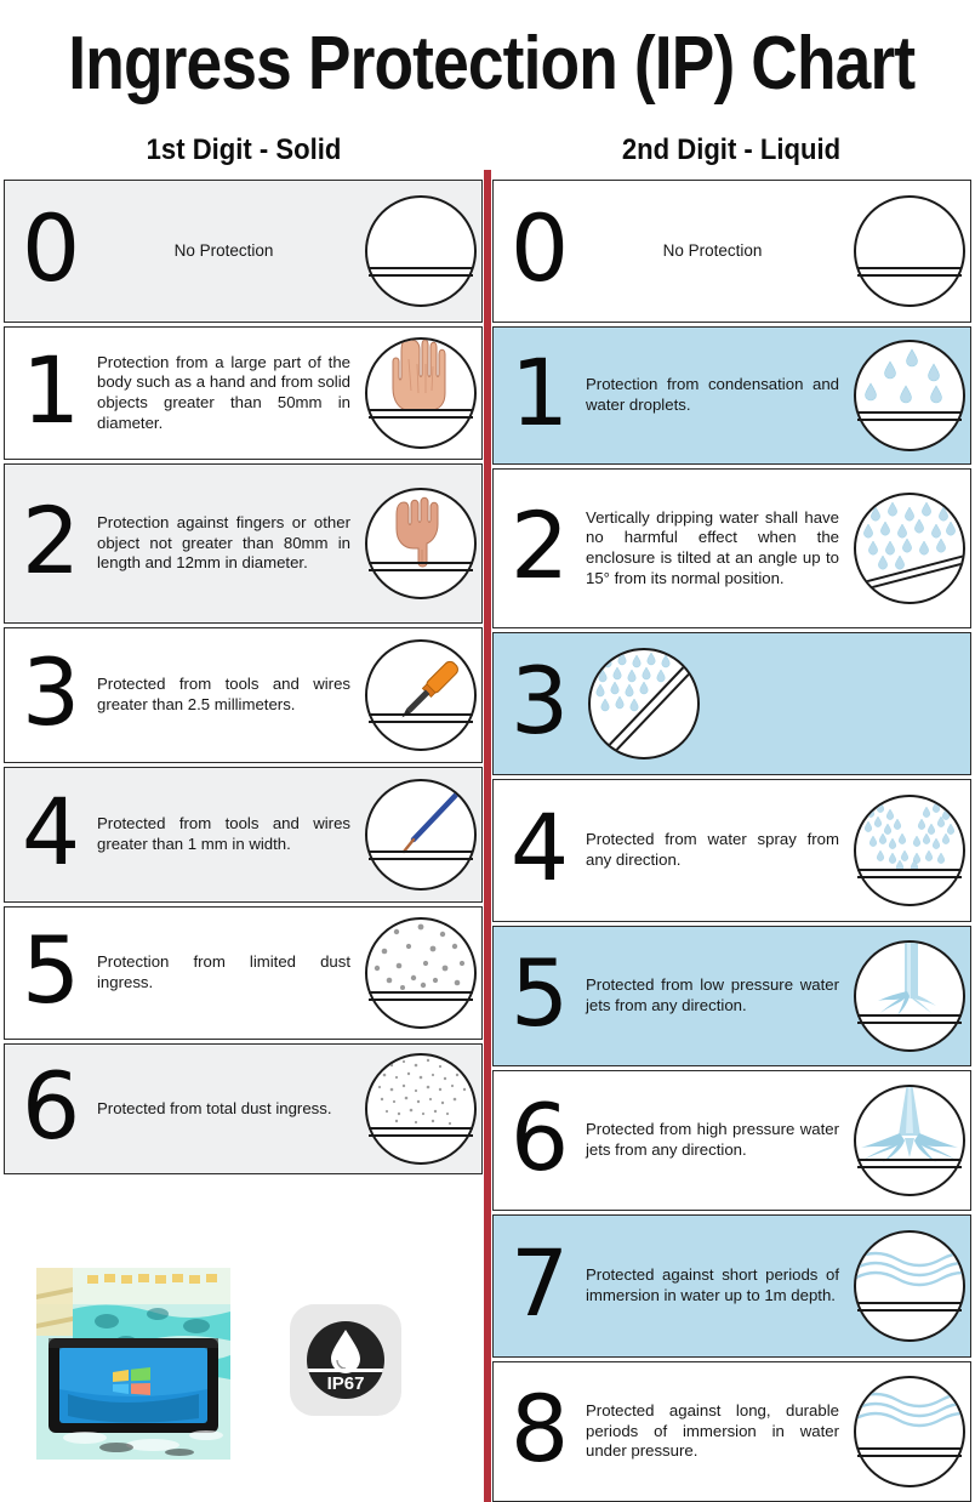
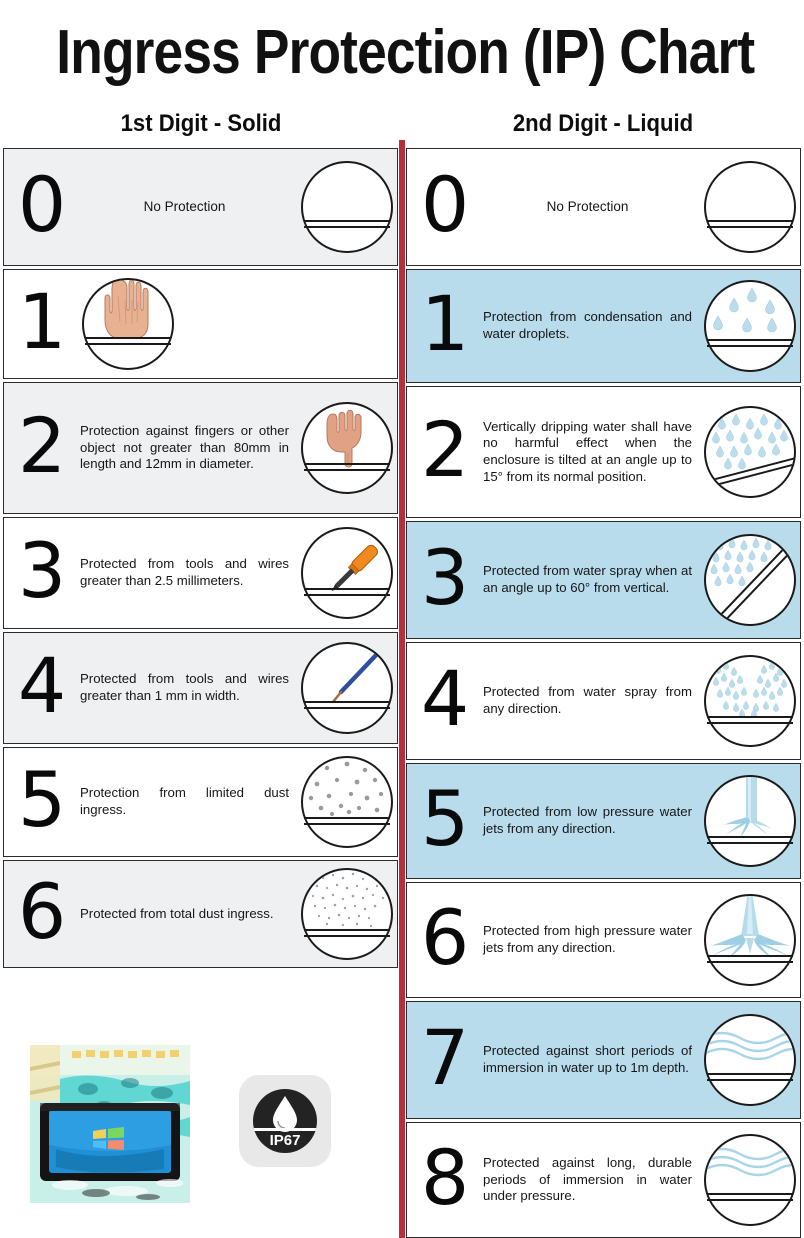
  Ingress Protection (IP) Chart
  1st Digit - Solid
  2nd Digit - Liquid
  0
  No Protection
  1
- Protection from a large part of the body such as a hand and from solid objects greater than 50mm in diameter.
  2
  Protection against fingers or other object not greater than 80mm in length and 12mm in diameter.
  3
  Protected from tools and wires greater than 2.5 millimeters.
  4
  Protected from tools and wires greater than 1 mm in width.
  5
  Protection from limited dust ingress.
  6
  Protected from total dust ingress.
  IP67
  0
  No Protection
  1
  Protection from condensation and water droplets.
  2
  Vertically dripping water shall have no harmful effect when the enclosure is tilted at an angle up to 15° from its normal position.
  3
+ Protected from water spray when at an angle up to 60° from vertical.
  4
  Protected from water spray from any direction.
  5
  Protected from low pressure water jets from any direction.
  6
  Protected from high pressure water jets from any direction.
  7
  Protected against short periods of immersion in water up to 1m depth.
  8
  Protected against long, durable periods of immersion in water under pressure.
